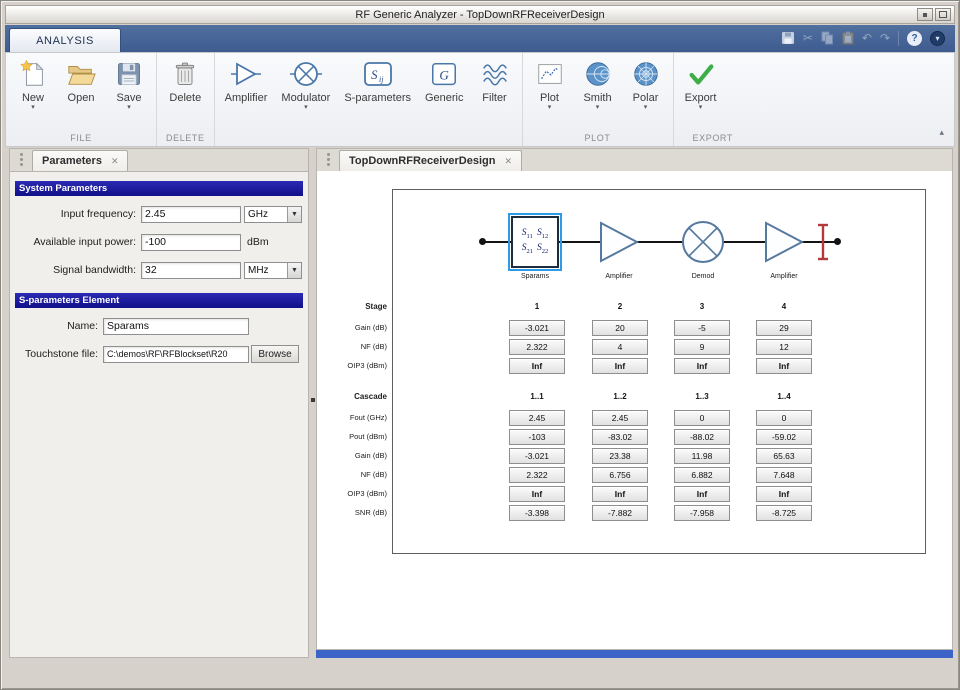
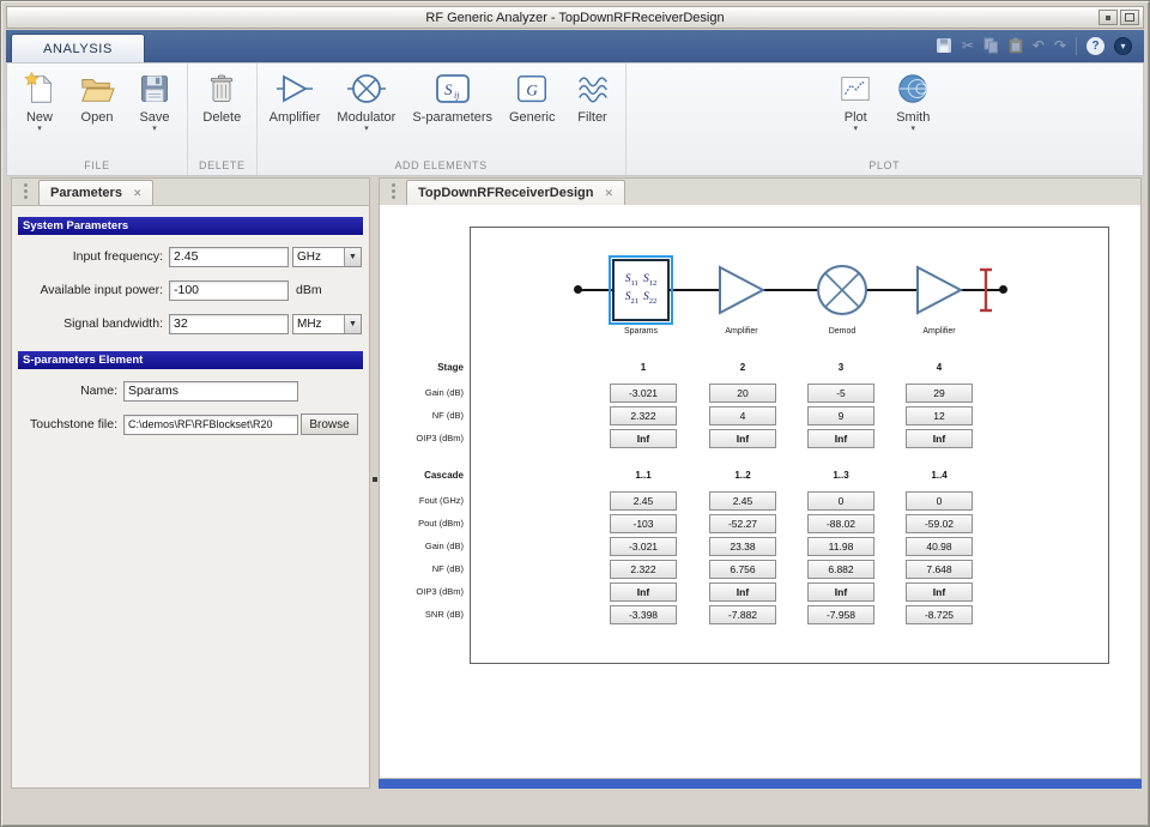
  RF Generic Analyzer - TopDownRFReceiverDesign
  ANALYSIS
  ✂
  ↶
  ↷
  ?
  ▾
  New
  Open
  Save
  FILE
  Delete
  DELETE
  Amplifier
  Modulator
  S
  ij
  S-parameters
  G
  Generic
  Filter
+ ADD ELEMENTS
  Plot
  Smith
- Polar
  PLOT
- Export
- EXPORT
- ▴
  Parameters
  ✕
  System Parameters
  Input frequency:
  2.45
  GHz
  Available input power:
  -100
  dBm
  Signal bandwidth:
  32
  MHz
  S-parameters Element
  Name:
  Sparams
  Touchstone file:
  C:\demos\RF\RFBlockset\R20
  Browse
  TopDownRFReceiverDesign
  ✕
  Stage
  1
  2
  3
  4
  Gain (dB)
  -3.021
  20
  -5
  29
  NF (dB)
  2.322
  4
  9
  12
  OIP3 (dBm)
  Inf
  Inf
  Inf
  Inf
  Cascade
  1..1
  1..2
  1..3
  1..4
  Fout (GHz)
  2.45
  2.45
  0
  0
  Pout (dBm)
  -103
- -83.02
+ -52.27
  -88.02
  -59.02
  Gain (dB)
  -3.021
  23.38
  11.98
- 65.63
+ 40.98
  NF (dB)
  2.322
  6.756
  6.882
  7.648
  OIP3 (dBm)
  Inf
  Inf
  Inf
  Inf
  SNR (dB)
  -3.398
  -7.882
  -7.958
  -8.725
